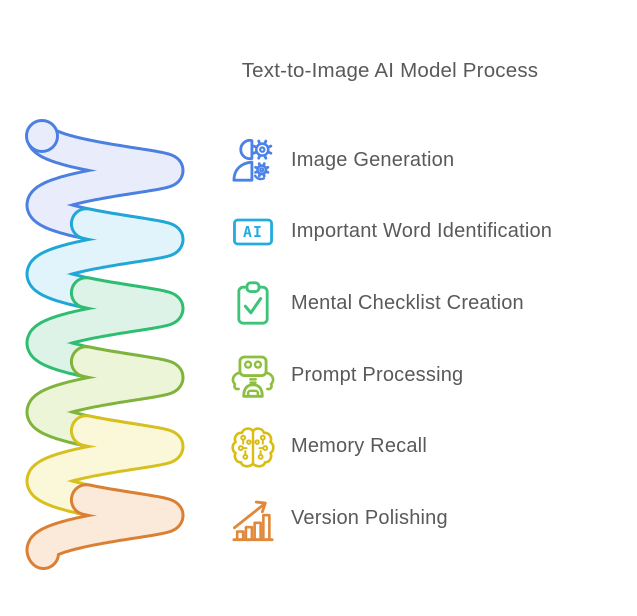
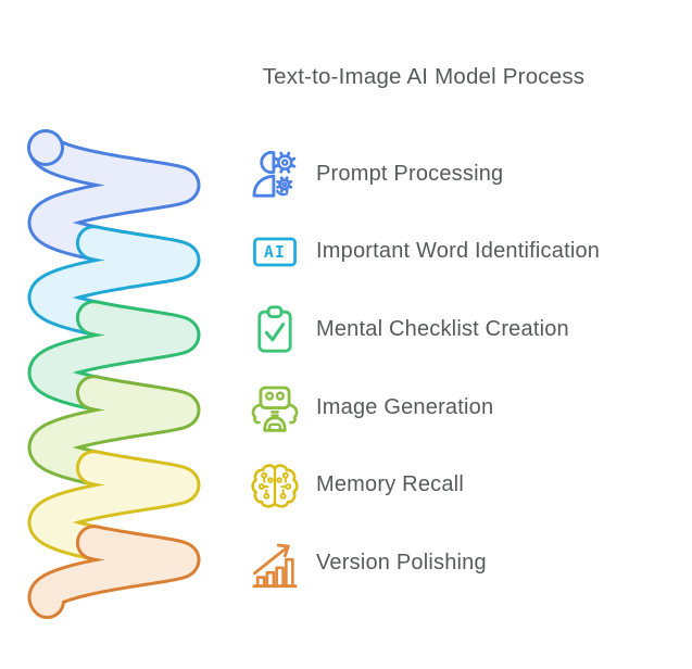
  Text-to-Image AI Model Process
- Image Generation
+ Prompt Processing
  AI
  Important Word Identification
  Mental Checklist Creation
- Prompt Processing
+ Image Generation
  Memory Recall
  Version Polishing
